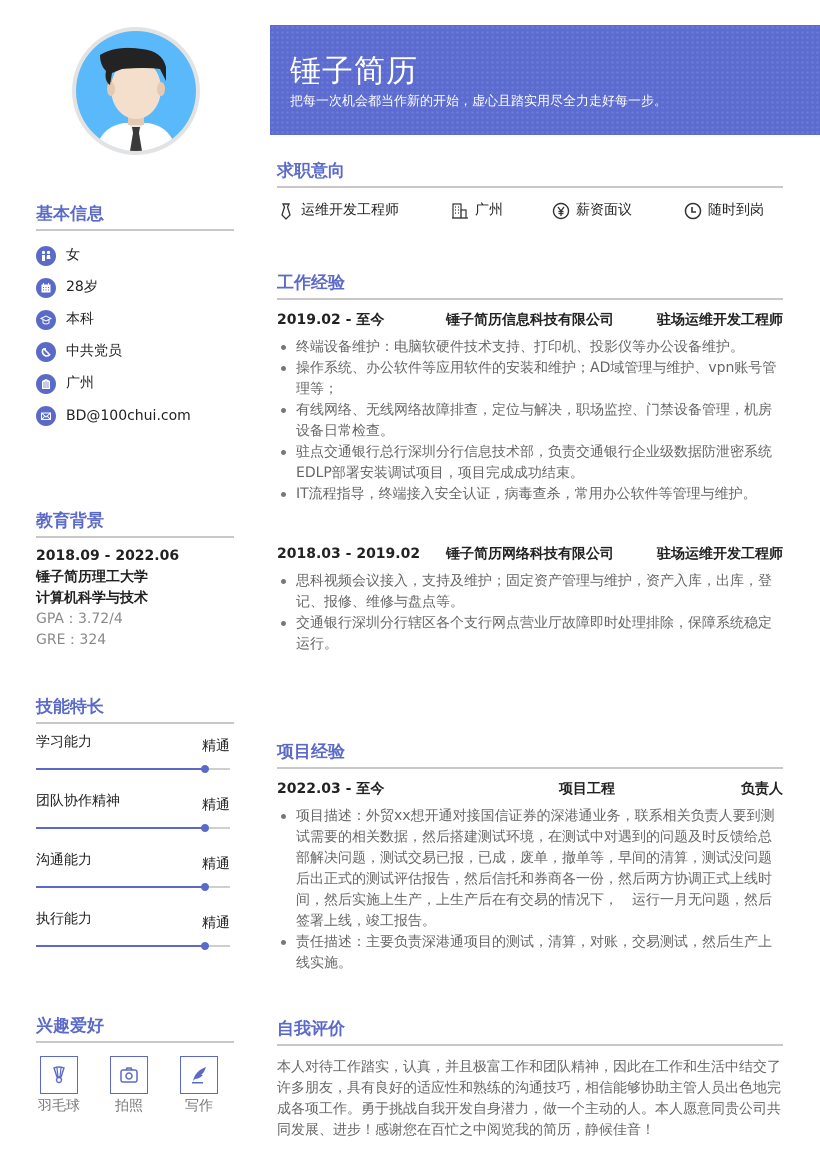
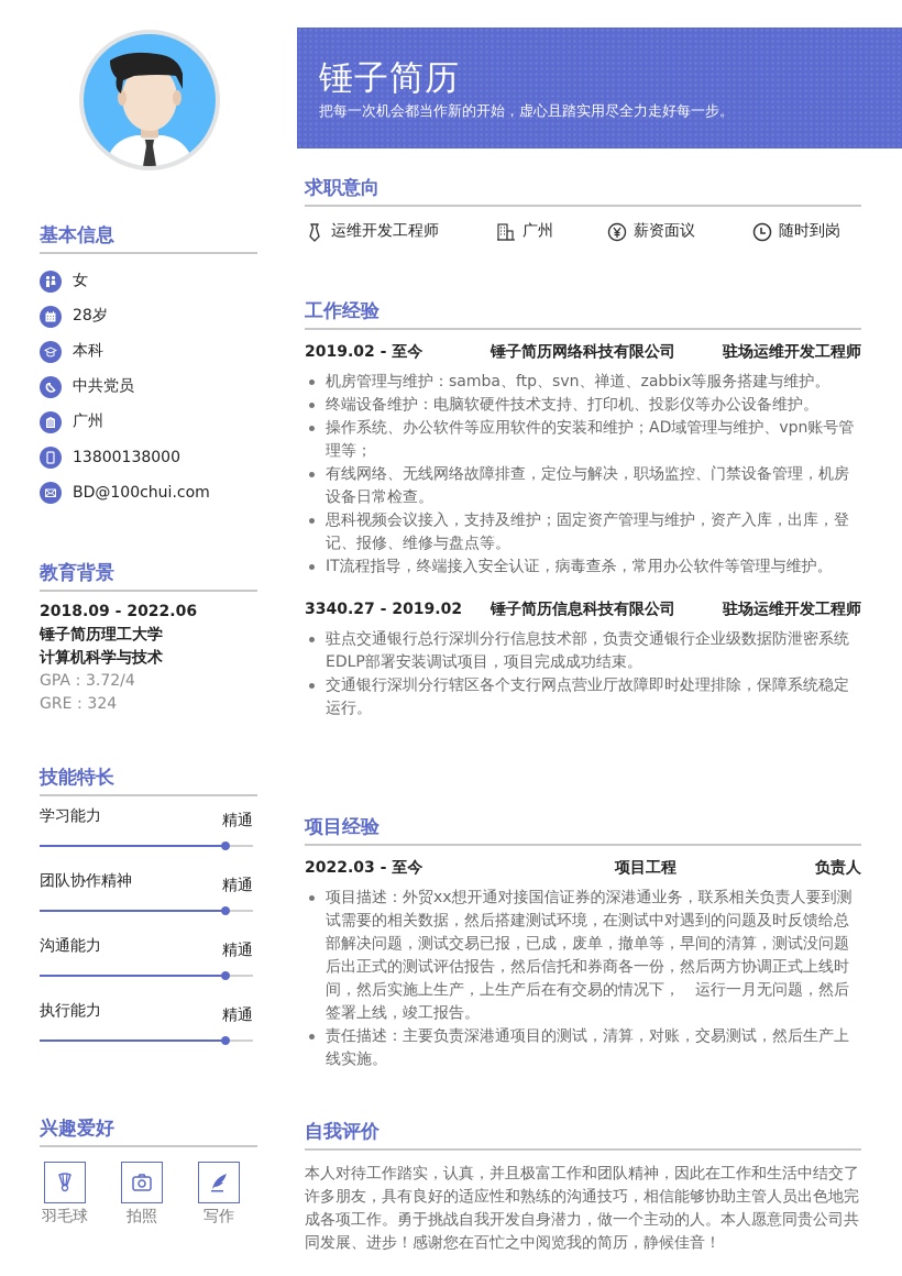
  基本信息
  女
  28岁
  本科
  中共党员
  广州
+ 13800138000
  BD@100chui.com
  教育背景
  2018.09 - 2022.06
  锤子简历理工大学
  计算机科学与技术
  GPA：3.72/4
  GRE：324
  技能特长
  学习能力
  精通
  团队协作精神
  精通
  沟通能力
  精通
  执行能力
  精通
  兴趣爱好
  羽毛球
  拍照
  写作
  锤子简历
  把每一次机会都当作新的开始，虚心且踏实用尽全力走好每一步。
  求职意向
  运维开发工程师
  广州
  薪资面议
  随时到岗
  工作经验
  2019.02 - 至今
- 锤子简历信息科技有限公司
+ 锤子简历网络科技有限公司
  驻场运维开发工程师
+ 机房管理与维护：samba、ftp、svn、禅道、zabbix等服务搭建与维护。
  终端设备维护：电脑软硬件技术支持、打印机、投影仪等办公设备维护。
  操作系统、办公软件等应用软件的安装和维护；AD域管理与维护、vpn账号管理等；
  有线网络、无线网络故障排查，定位与解决，职场监控、门禁设备管理，机房设备日常检查。
- 驻点交通银行总行深圳分行信息技术部，负责交通银行企业级数据防泄密系统EDLP部署安装调试项目，项目完成成功结束。
+ 思科视频会议接入，支持及维护；固定资产管理与维护，资产入库，出库，登记、报修、维修与盘点等。
  IT流程指导，终端接入安全认证，病毒查杀，常用办公软件等管理与维护。
- 2018.03 - 2019.02
+ 3340.27 - 2019.02
- 锤子简历网络科技有限公司
+ 锤子简历信息科技有限公司
  驻场运维开发工程师
- 思科视频会议接入，支持及维护；固定资产管理与维护，资产入库，出库，登记、报修、维修与盘点等。
+ 驻点交通银行总行深圳分行信息技术部，负责交通银行企业级数据防泄密系统EDLP部署安装调试项目，项目完成成功结束。
  交通银行深圳分行辖区各个支行网点营业厅故障即时处理排除，保障系统稳定运行。
  项目经验
  2022.03 - 至今
  项目工程
  负责人
  项目描述：外贸xx想开通对接国信证券的深港通业务，联系相关负责人要到测试需要的相关数据，然后搭建测试环境，在测试中对遇到的问题及时反馈给总部解决问题，测试交易已报，已成，废单，撤单等，早间的清算，测试没问题后出正式的测试评估报告，然后信托和券商各一份，然后两方协调正式上线时间，然后实施上生产，上生产后在有交易的情况下， 运行一月无问题，然后签署上线，竣工报告。
  责任描述：主要负责深港通项目的测试，清算，对账，交易测试，然后生产上线实施。
  自我评价
  本人对待工作踏实，认真，并且极富工作和团队精神，因此在工作和生活中结交了许多朋友，具有良好的适应性和熟练的沟通技巧，相信能够协助主管人员出色地完成各项工作。勇于挑战自我开发自身潜力，做一个主动的人。本人愿意同贵公司共同发展、进步！感谢您在百忙之中阅览我的简历，静候佳音！
